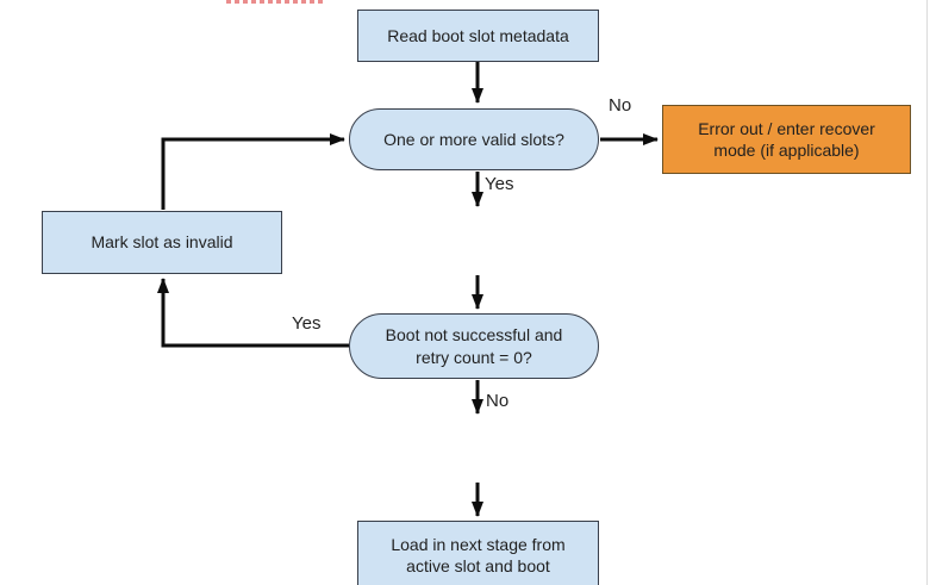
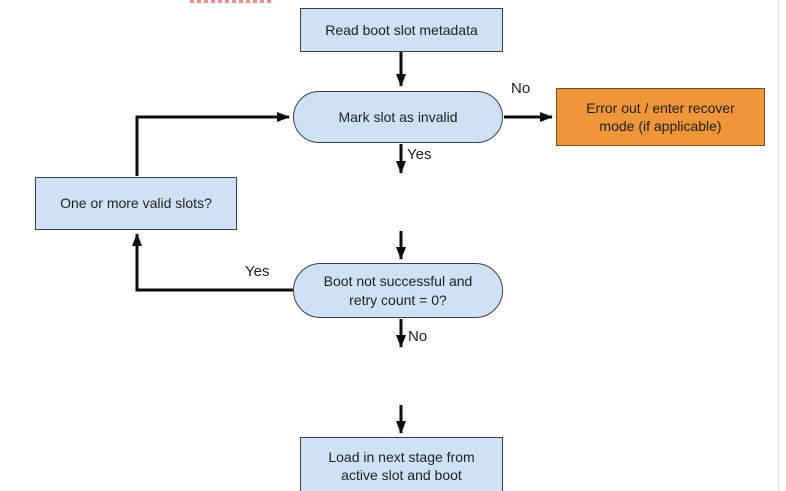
  Read boot slot metadata
- One or more valid slots?
+ Mark slot as invalid
  Error out / enter recover mode (if applicable)
  Boot not successful and retry count = 0?
- Mark slot as invalid
+ One or more valid slots?
  Load in next stage from active slot and boot
  No
  Yes
  Yes
  No
